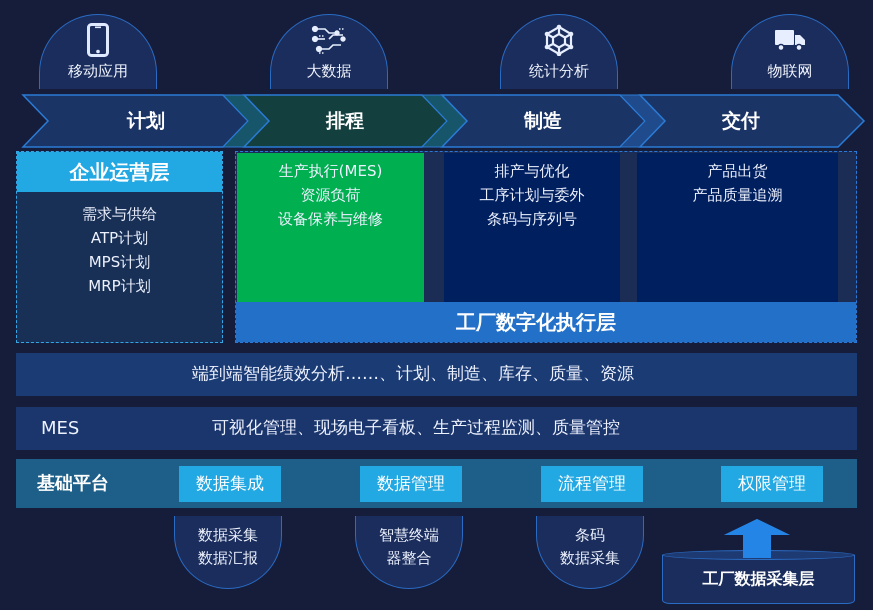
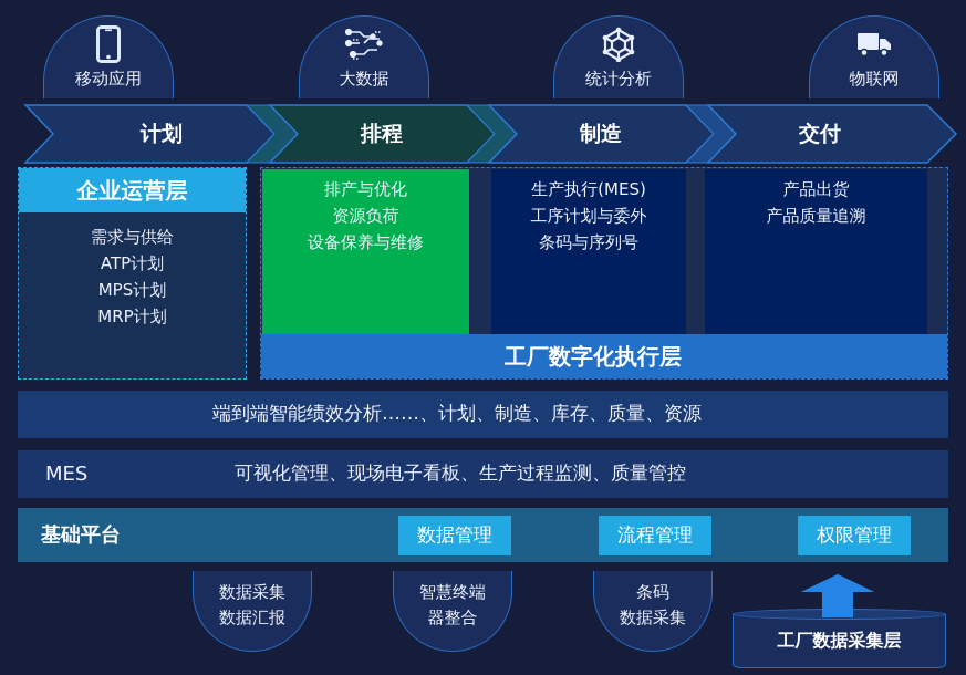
  移动应用
  大数据
  统计分析
  物联网
  计划
  排程
  制造
  交付
  企业运营层
  需求与供给
  ATP计划
  MPS计划
  MRP计划
- 生产执行(MES)
+ 排产与优化
  资源负荷
  设备保养与维修
- 排产与优化
+ 生产执行(MES)
  工序计划与委外
  条码与序列号
  产品出货
  产品质量追溯
  工厂数字化执行层
  端到端智能绩效分析……、计划、制造、库存、质量、资源
  MES
  可视化管理、现场电子看板、生产过程监测、质量管控
  基础平台
- 数据集成
  数据管理
  流程管理
  权限管理
  数据采集
  数据汇报
  智慧终端
  器整合
  条码
  数据采集
  工厂数据采集层
